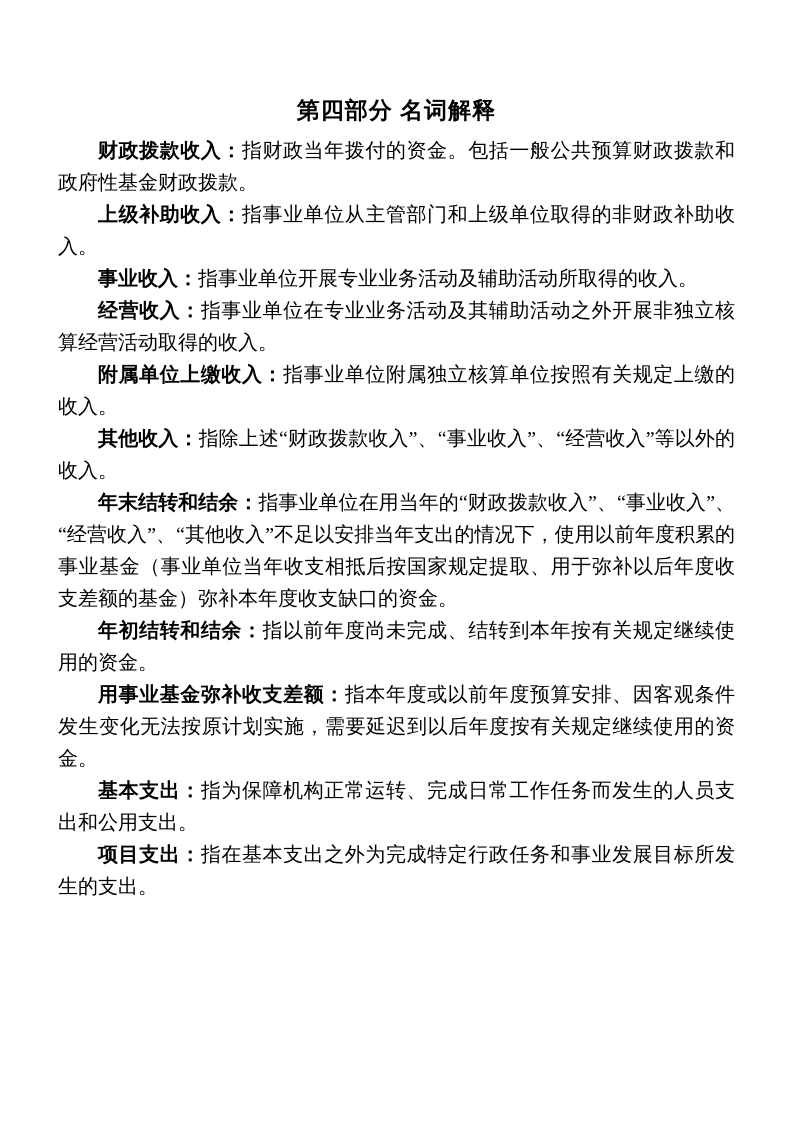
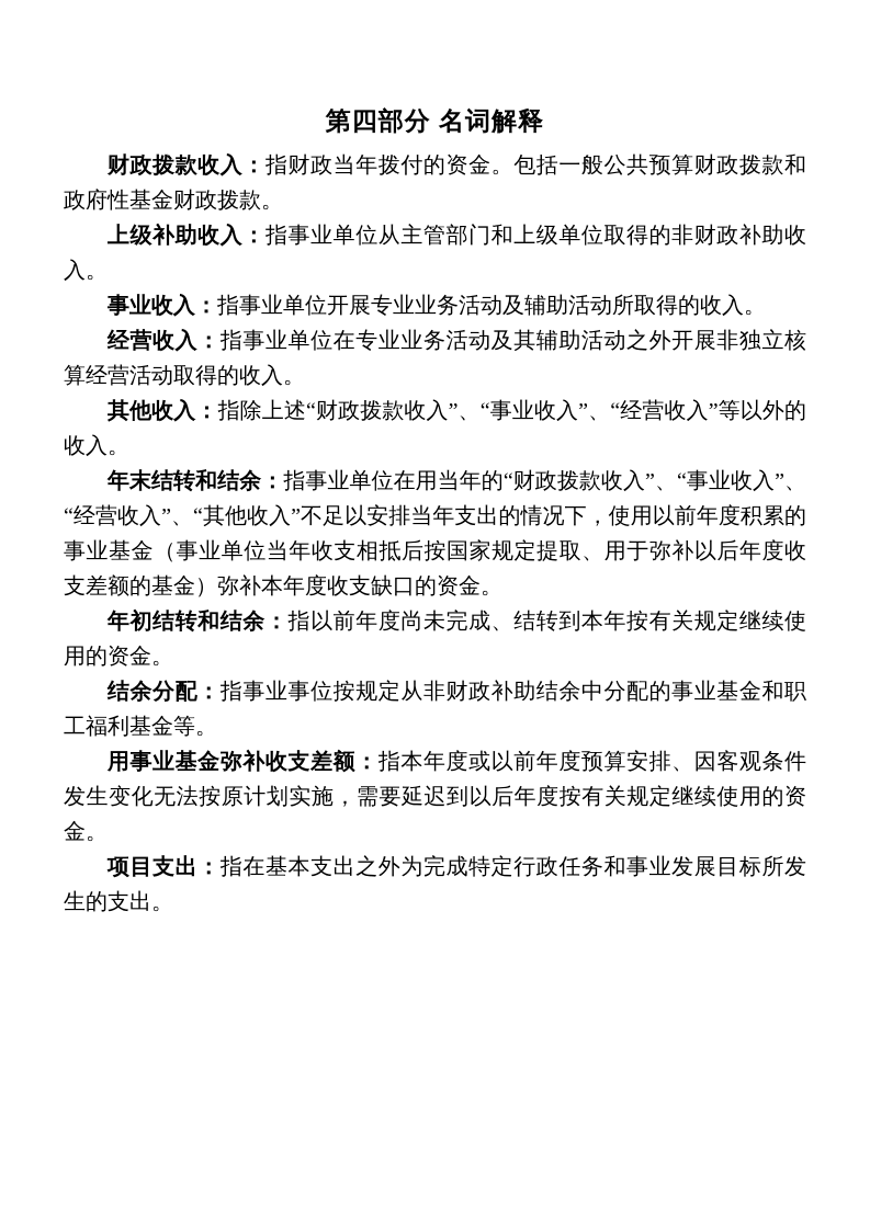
  第四部分 名词解释
  财政拨款收入：指财政当年拨付的资金。包括一般公共预算财政拨款和政府性基金财政拨款。
  上级补助收入：指事业单位从主管部门和上级单位取得的非财政补助收入。
  事业收入：指事业单位开展专业业务活动及辅助活动所取得的收入。
  经营收入：指事业单位在专业业务活动及其辅助活动之外开展非独立核算经营活动取得的收入。
- 附属单位上缴收入：指事业单位附属独立核算单位按照有关规定上缴的收入。
  其他收入：指除上述“财政拨款收入”、“事业收入”、“经营收入”等以外的收入。
  年末结转和结余：指事业单位在用当年的“财政拨款收入”、“事业收入”、“经营收入”、“其他收入”不足以安排当年支出的情况下，使用以前年度积累的事业基金（事业单位当年收支相抵后按国家规定提取、用于弥补以后年度收支差额的基金）弥补本年度收支缺口的资金。
  年初结转和结余：指以前年度尚未完成、结转到本年按有关规定继续使用的资金。
+ 结余分配：指事业事位按规定从非财政补助结余中分配的事业基金和职工福利基金等。
  用事业基金弥补收支差额：指本年度或以前年度预算安排、因客观条件发生变化无法按原计划实施，需要延迟到以后年度按有关规定继续使用的资金。
- 基本支出：指为保障机构正常运转、完成日常工作任务而发生的人员支出和公用支出。
  项目支出：指在基本支出之外为完成特定行政任务和事业发展目标所发生的支出。
